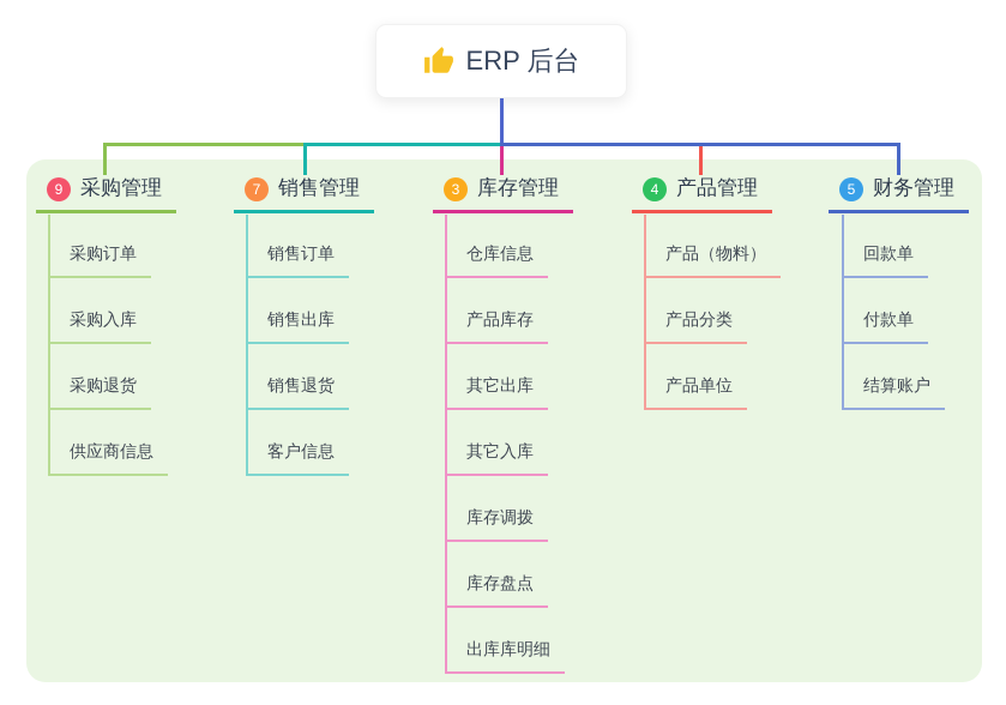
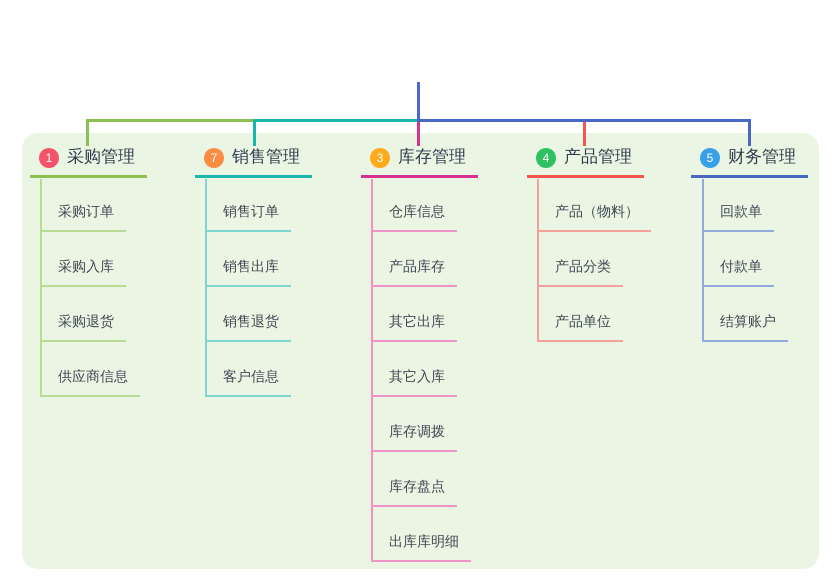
- ERP 后台
- 9
+ 1
  采购管理
  采购订单
  采购入库
  采购退货
  供应商信息
  7
  销售管理
  销售订单
  销售出库
  销售退货
  客户信息
  3
  库存管理
  仓库信息
  产品库存
  其它出库
  其它入库
  库存调拨
  库存盘点
  出库库明细
  4
  产品管理
  产品（物料）
  产品分类
  产品单位
  5
  财务管理
  回款单
  付款单
  结算账户
